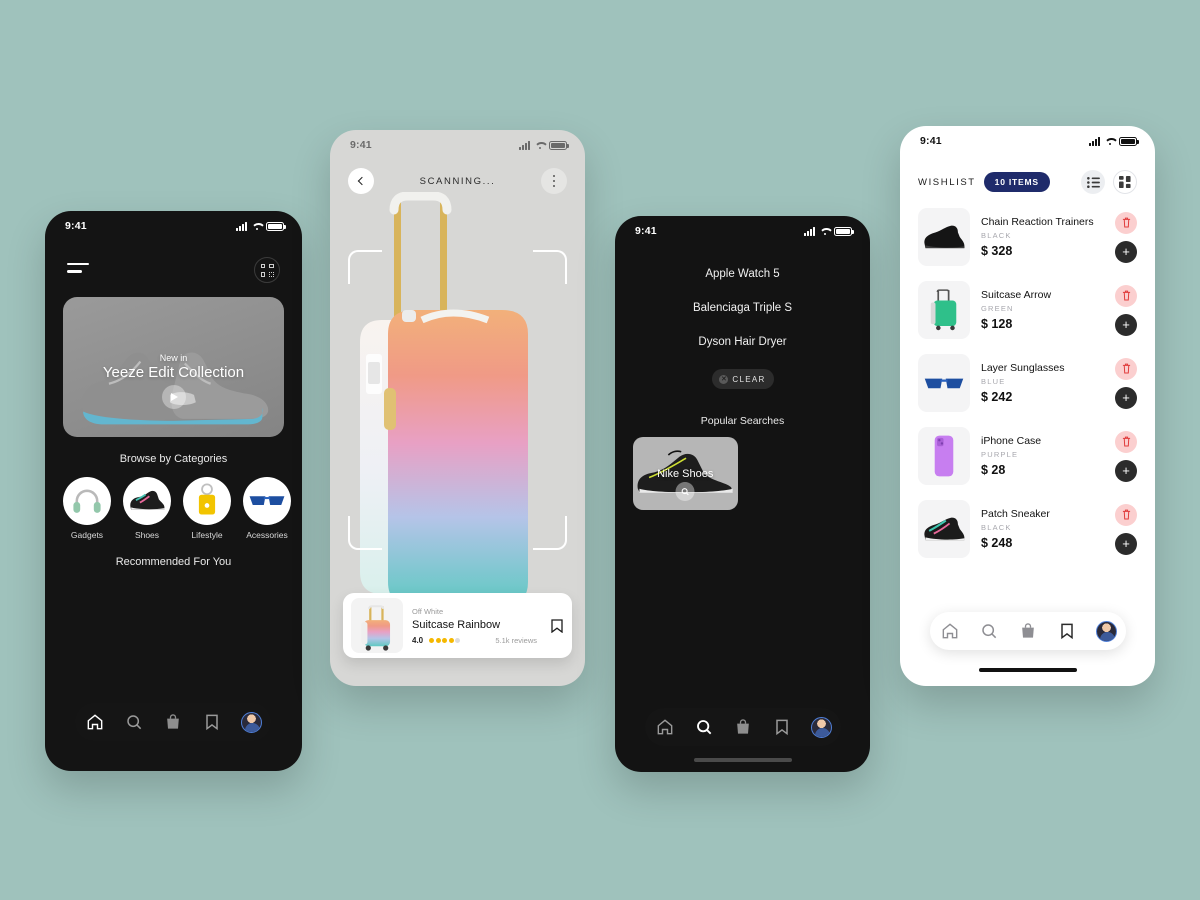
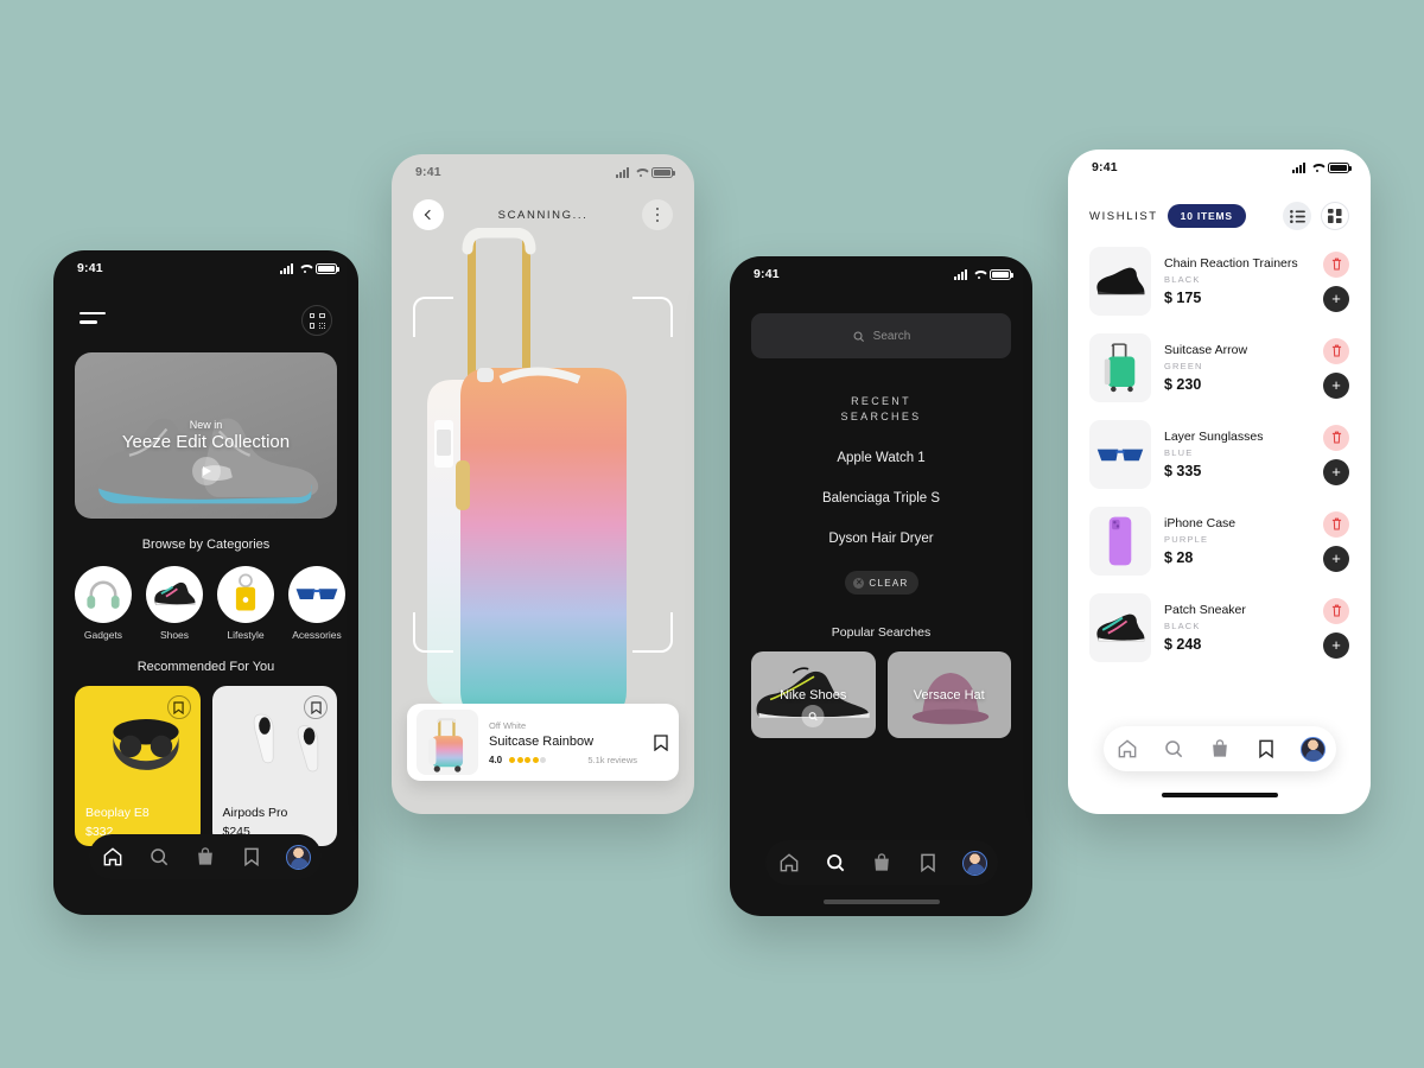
  9:41
  New in
  Yeeze Edit Collection
  Browse by Categories
  Gadgets
  Shoes
  Lifestyle
  Acessories
  Recommended For You
+ Beoplay E8
+ $332
+ Airpods Pro
+ $245
  9:41
  SCANNING...
  Off White
  Suitcase Rainbow
  4.0
  5.1k reviews
  9:41
+ Search
+ RECENT
+ SEARCHES
- Apple Watch 5
+ Apple Watch 1
  Balenciaga Triple S
  Dyson Hair Dryer
  CLEAR
  Popular Searches
  Nike Shoes
+ Versace Hat
  9:41
  WISHLIST
  10 ITEMS
  Chain Reaction Trainers
  BLACK
- $ 328
+ $ 175
  +
  Suitcase Arrow
  GREEN
- $ 128
+ $ 230
  +
  Layer Sunglasses
  BLUE
- $ 242
+ $ 335
  +
  iPhone Case
  PURPLE
  $ 28
  +
  Patch Sneaker
  BLACK
  $ 248
  +
